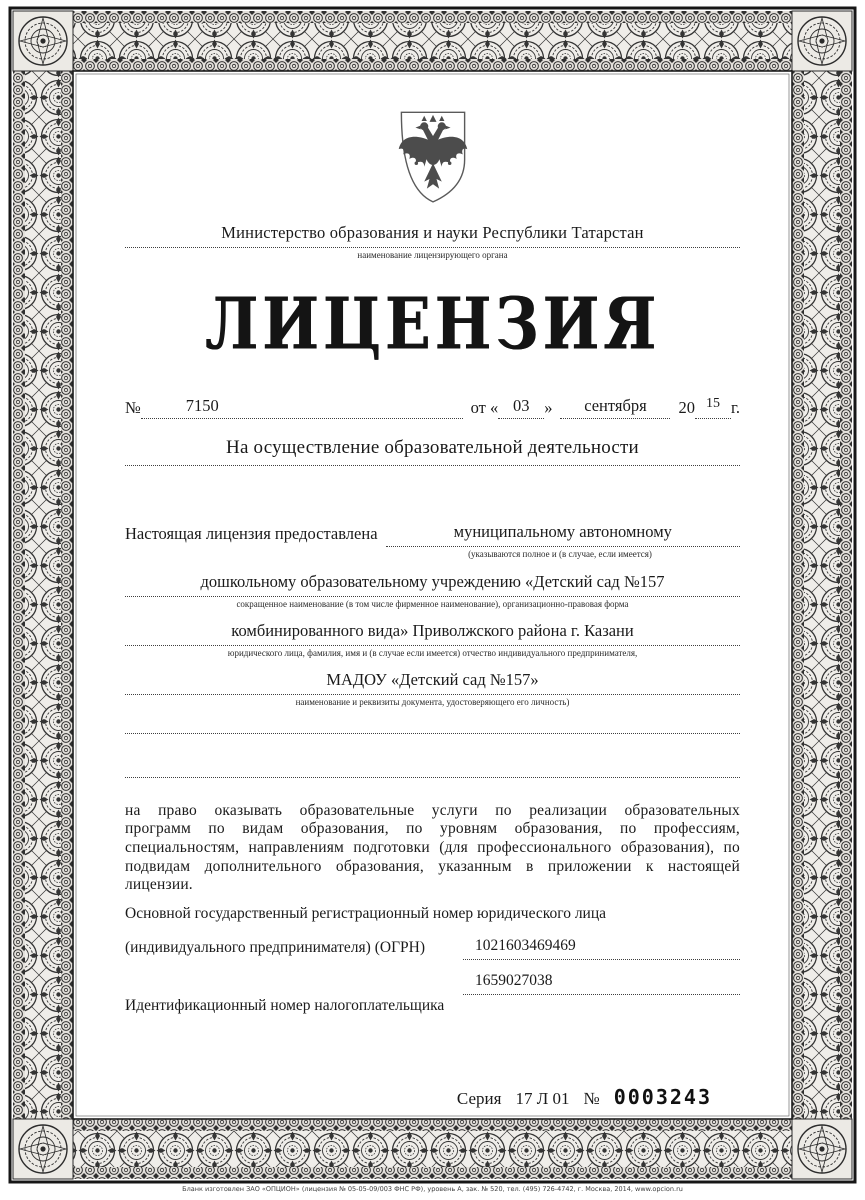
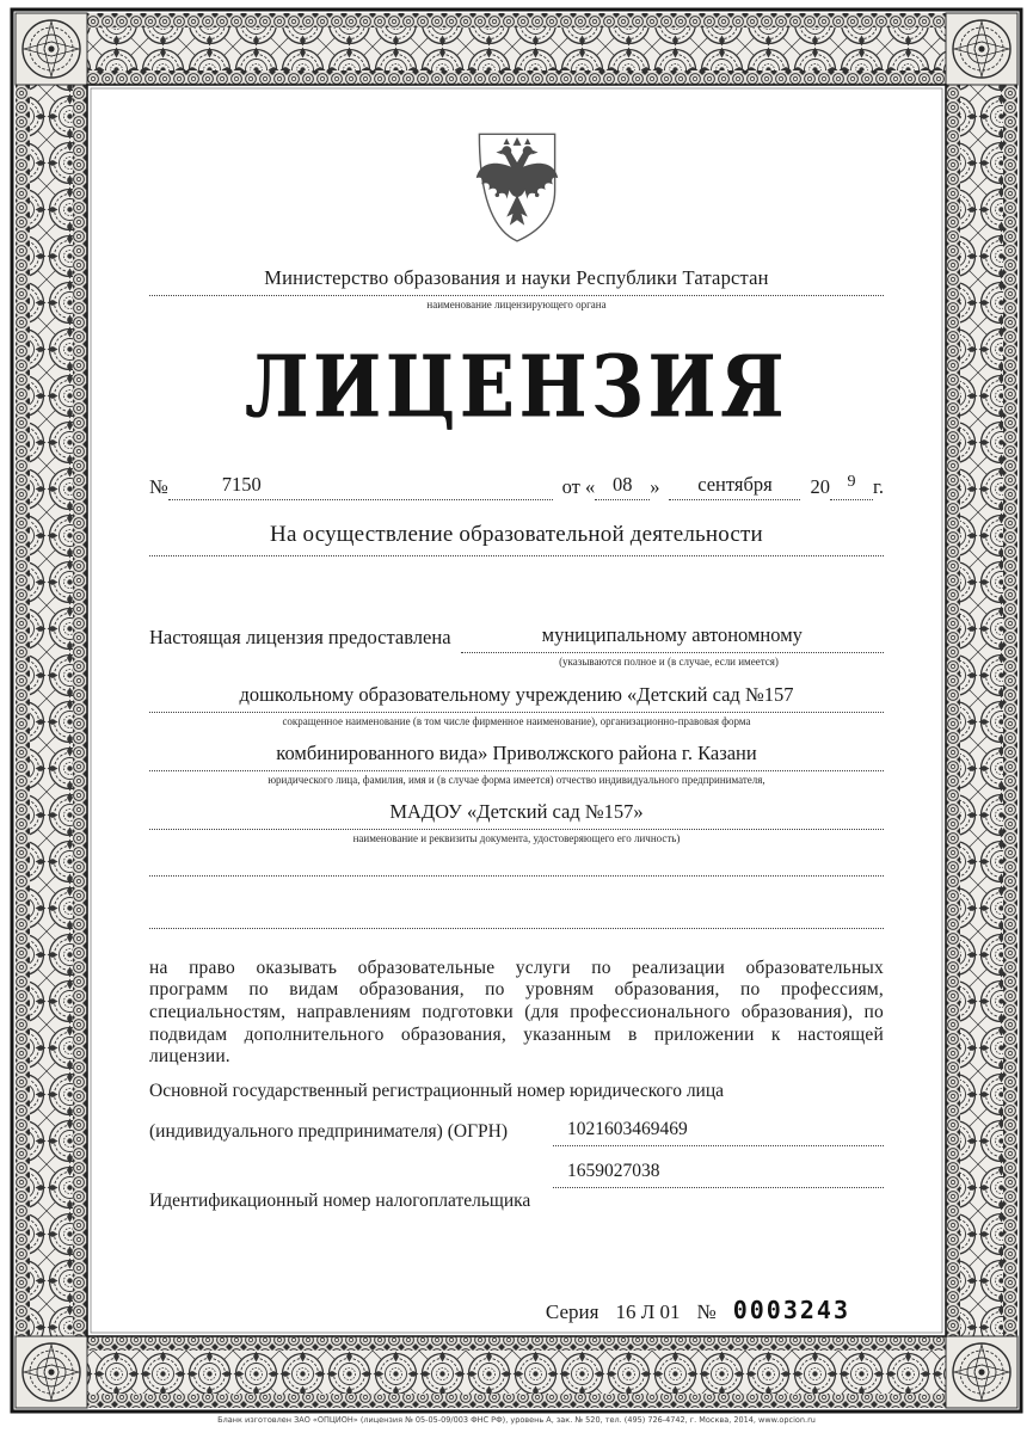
  Министерство образования и науки Республики Татарстан
  наименование лицензирующего органа
  ЛИЦЕНЗИЯ
  №
  7150
  от «
- 03
+ 08
  »
  сентября
  20
- 15
+ 9
  г.
  На осуществление образовательной деятельности
  Настоящая лицензия предоставлена
  муниципальному автономному
  (указываются полное и (в случае, если имеется)
  дошкольному образовательному учреждению «Детский сад №157
  сокращенное наименование (в том числе фирменное наименование), организационно-правовая форма
  комбинированного вида» Приволжского района г. Казани
- юридического лица, фамилия, имя и (в случае если имеется) отчество индивидуального предпринимателя,
+ юридического лица, фамилия, имя и (в случае форма имеется) отчество индивидуального предпринимателя,
  МАДОУ «Детский сад №157»
  наименование и реквизиты документа, удостоверяющего его личность)
  на право оказывать образовательные услуги по реализации образовательных программ по видам образования, по уровням образования, по профессиям, специальностям, направлениям подготовки (для профессионального образования), по подвидам дополнительного образования, указанным в приложении к настоящей лицензии.
  Основной государственный регистрационный номер юридического лица
  (индивидуального предпринимателя) (ОГРН)
  1021603469469
  1659027038
  Идентификационный номер налогоплательщика
  Серия
- 17 Л 01
+ 16 Л 01
  №
  0003243
  Бланк изготовлен ЗАО «ОПЦИОН» (лицензия № 05-05-09/003 ФНС РФ), уровень А, зак. № 520, тел. (495) 726-4742, г. Москва, 2014, www.opcion.ru
